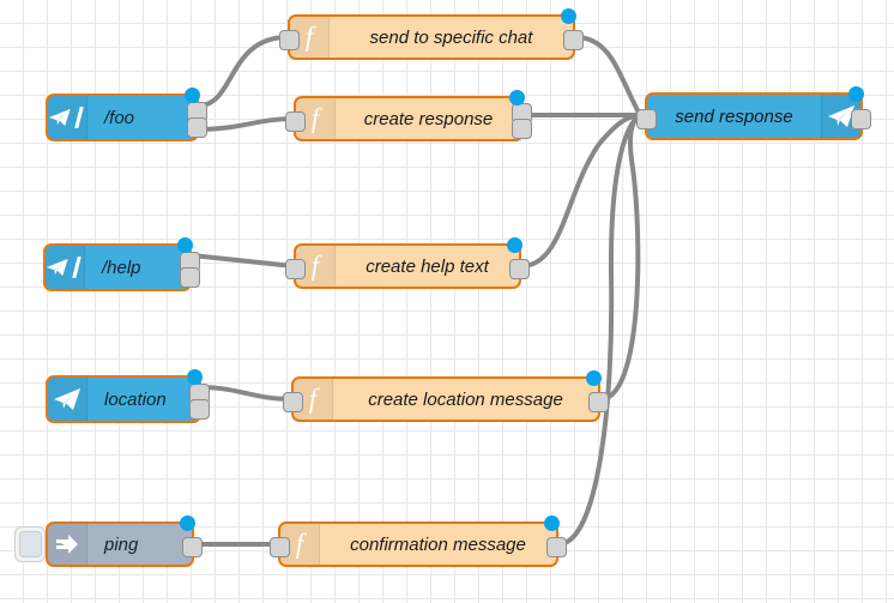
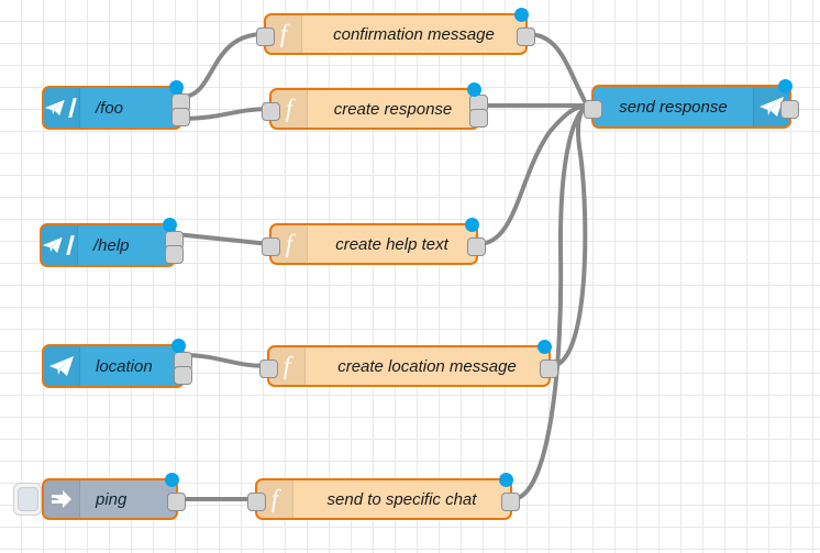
  f
- send to specific chat
+ confirmation message
  /foo
  f
  create response
  send response
  /help
  f
  create help text
  location
  f
  create location message
  ping
  f
- confirmation message
+ send to specific chat
